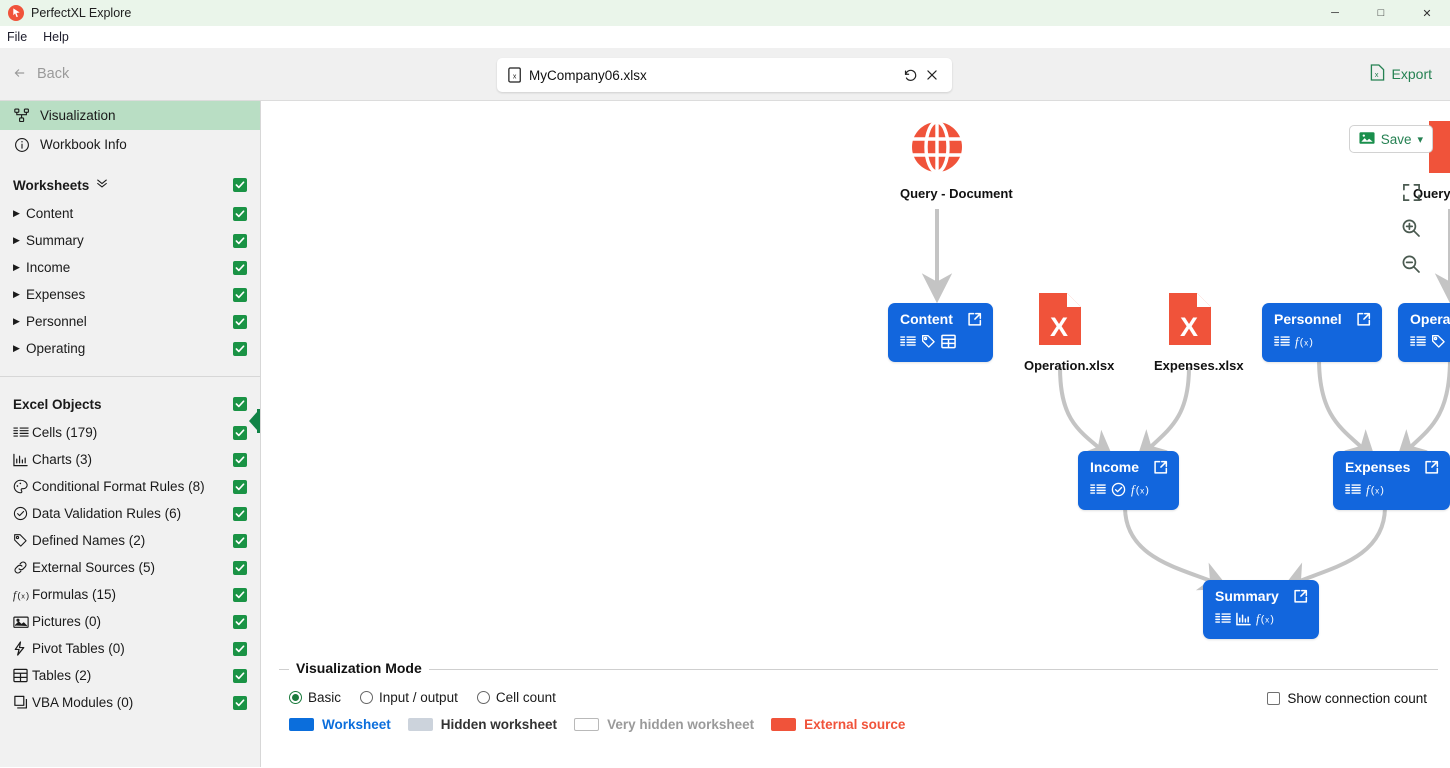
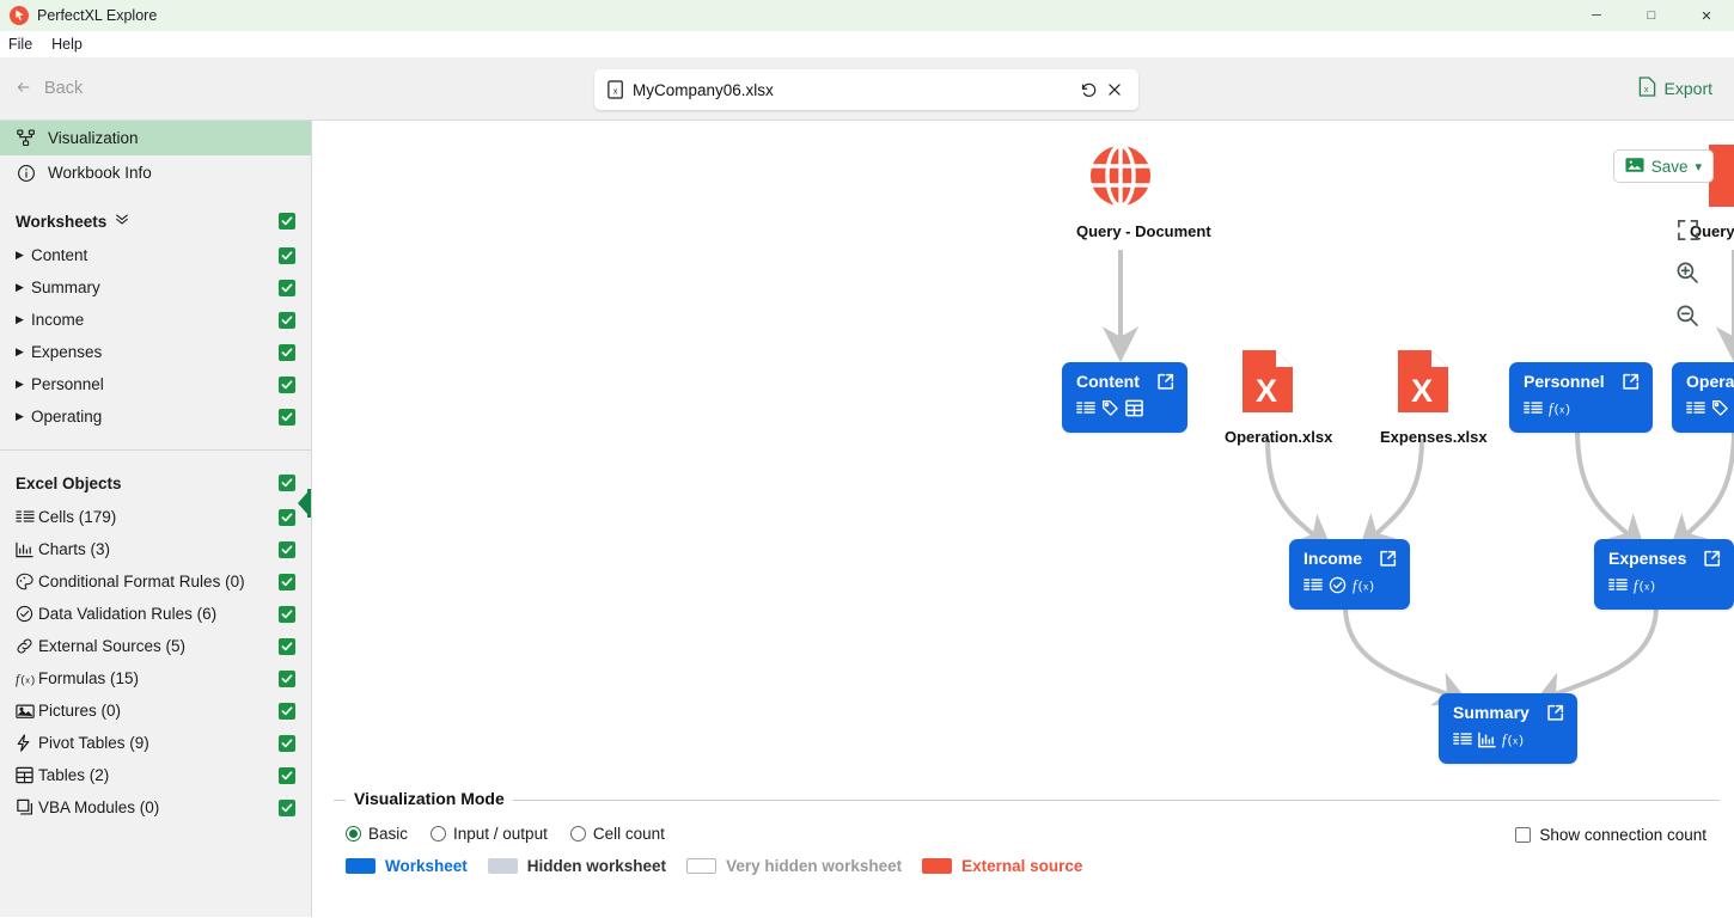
  PerfectXL Explore
  ─
  □
  ✕
  File
  Help
  Back
  MyCompany06.xlsx
  x
  Export
  Visualization
  Workbook Info
  Worksheets
  ▶
  Content
  ▶
  Summary
  ▶
  Income
  ▶
  Expenses
  ▶
  Personnel
  ▶
  Operating
  Excel Objects
  Cells (179)
  Charts (3)
- Conditional Format Rules (8)
+ Conditional Format Rules (0)
  Data Validation Rules (6)
- Defined Names (2)
  External Sources (5)
  f
  (
  x
  )
  Formulas (15)
  Pictures (0)
- Pivot Tables (0)
+ Pivot Tables (9)
  Tables (2)
  VBA Modules (0)
  Query - Document
  X
  Operation.xlsx
  X
  Expenses.xlsx
  Content
  Personnel
  f
  (
  x
  )
  Income
  f
  (
  x
  )
  Expenses
  f
  (
  x
  )
  Summary
  f
  (
  x
  )
  Save
  ▾
  Visualization Mode
  Basic
  Input / output
  Cell count
  Worksheet
  Hidden worksheet
  Very hidden worksheet
  External source
  Show connection count
